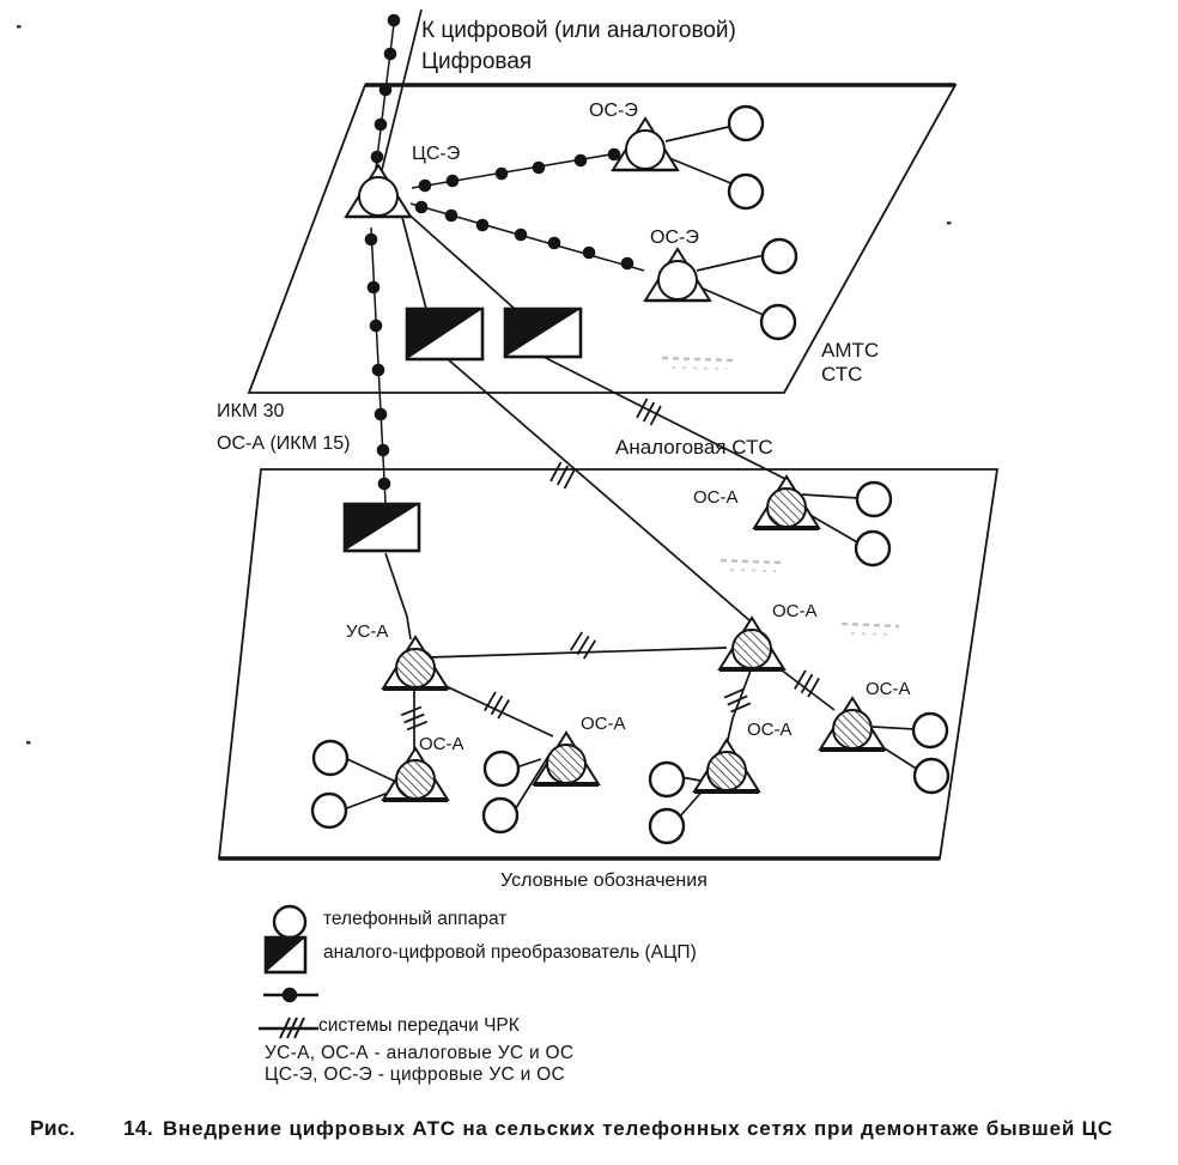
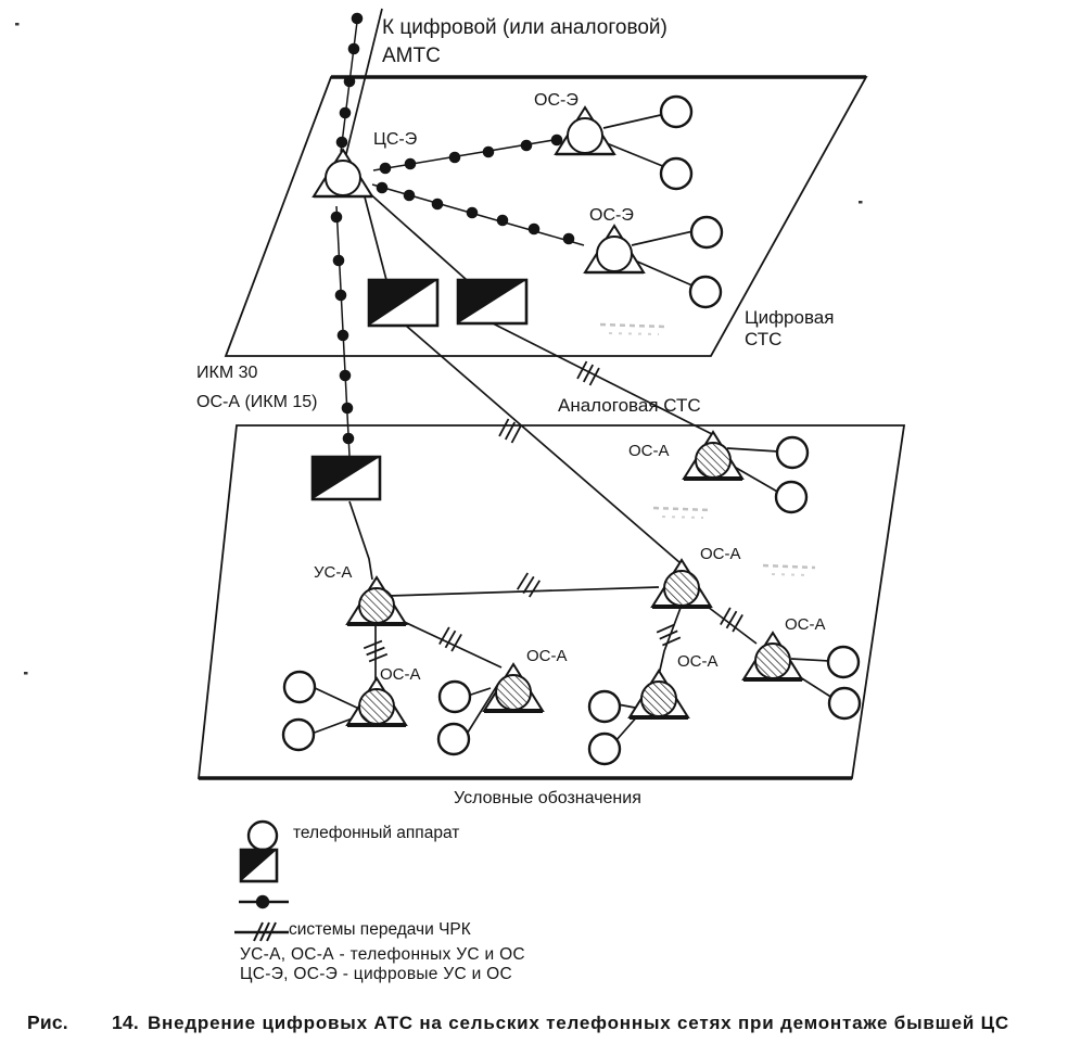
  К цифровой (или аналоговой)
- Цифровая
+ АМТС
  ЦС-Э
  ОС-Э
  ОС-Э
- АМТС
+ Цифровая
  СТС
  ИКМ 30
  ОС-А (ИКМ 15)
  Аналоговая СТС
  ОС-А
  ОС-А
  УС-А
  ОС-А
  ОС-А
  ОС-А
  ОС-А
  Условные обозначения
  телефонный аппарат
- аналого-цифровой преобразователь (АЦП)
  системы передачи ЧРК
- УС-А, ОС-А - аналоговые УС и ОС
+ УС-А, ОС-А - телефонных УС и ОС
  ЦС-Э, ОС-Э - цифровые УС и ОС
  Рис. 14. Внедрение цифровых АТС на сельских телефонных сетях при демонтаже бывшей ЦС
